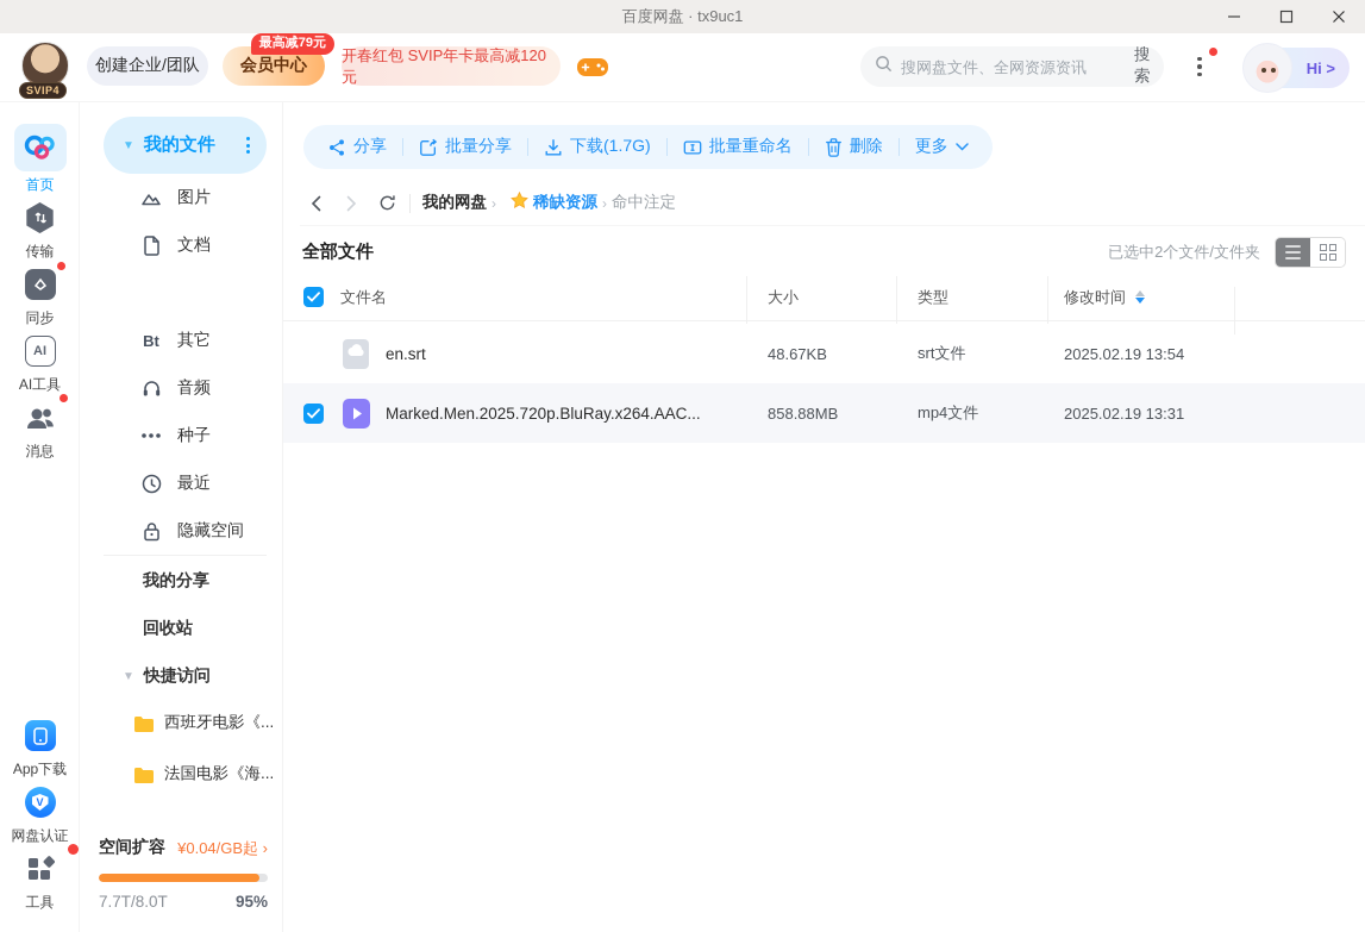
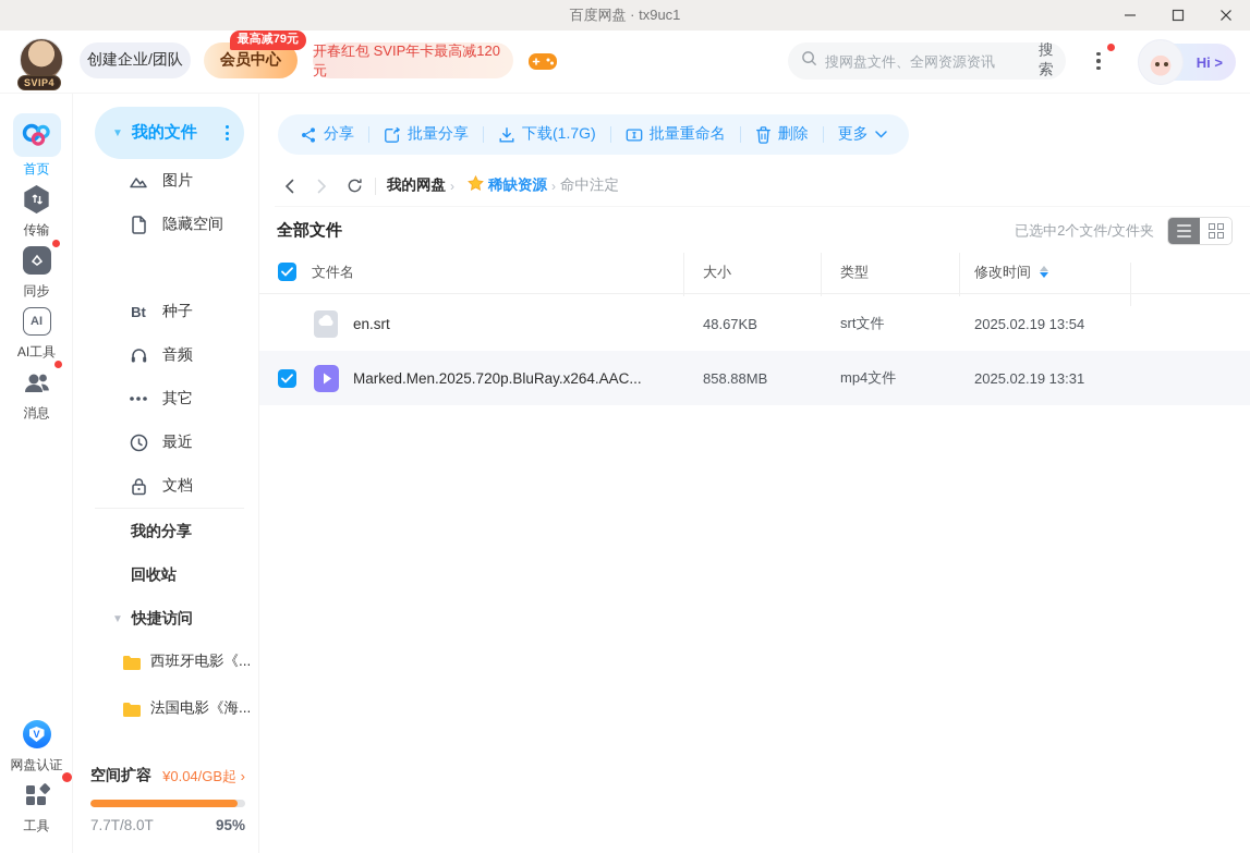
  百度网盘 · tx9uc1
  SVIP4
  创建企业/团队
  会员中心
  最高减79元
  开春红包 SVIP年卡最高减120元
  搜网盘文件、全网资源资讯
  搜索
  Hi >
  首页
  传输
  同步
  AI
  AI工具
  消息
- App下载
  V
  网盘认证
  工具
  ▼
  我的文件
  图片
- 文档
+ 隐藏空间
  Bt
- 其它
+ 种子
  音频
- 种子
+ 其它
  最近
- 隐藏空间
+ 文档
  我的分享
  回收站
  ▼
  快捷访问
  西班牙电影《...
  法国电影《海...
  空间扩容
  ¥0.04/GB起 ›
  7.7T/8.0T
  95%
  分享
  批量分享
  下载(1.7G)
  批量重命名
  删除
  更多
  我的网盘
  ›
  稀缺资源
  ›
  命中注定
  全部文件
  已选中2个文件/文件夹
  文件名
  大小
  类型
  修改时间
  en.srt
  48.67KB
  srt文件
  2025.02.19 13:54
  Marked.Men.2025.720p.BluRay.x264.AAC...
  858.88MB
  mp4文件
  2025.02.19 13:31
